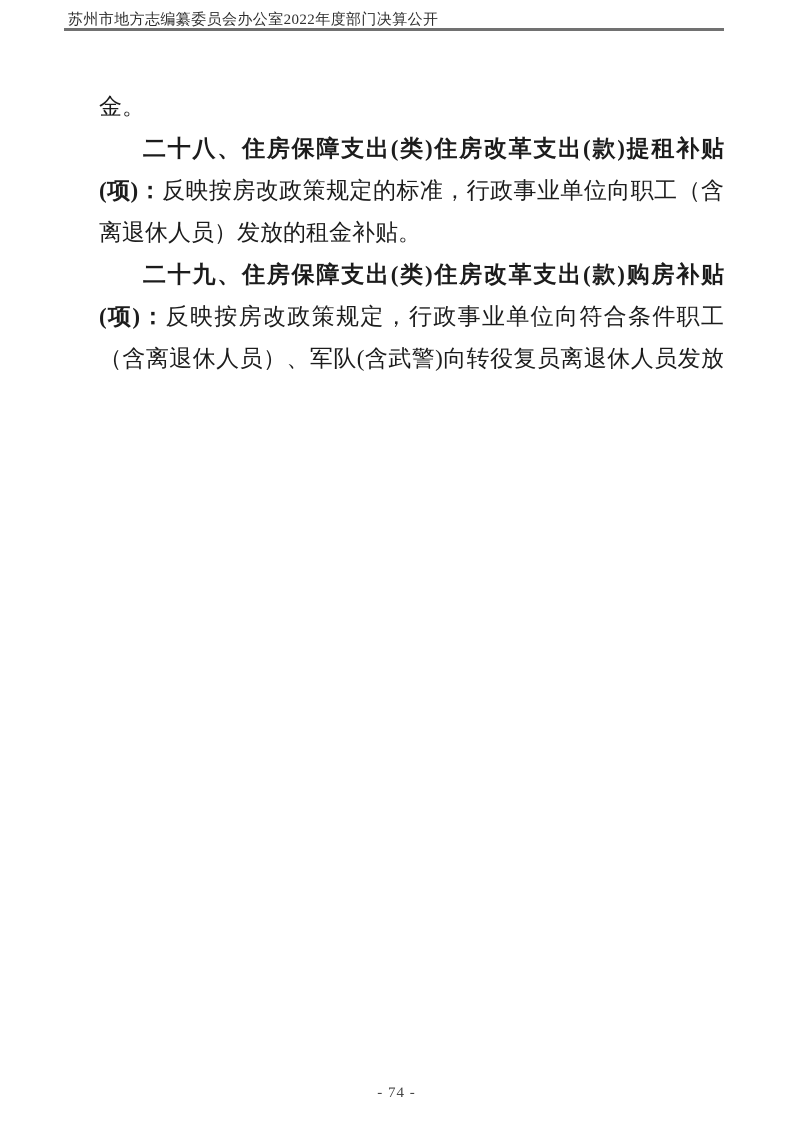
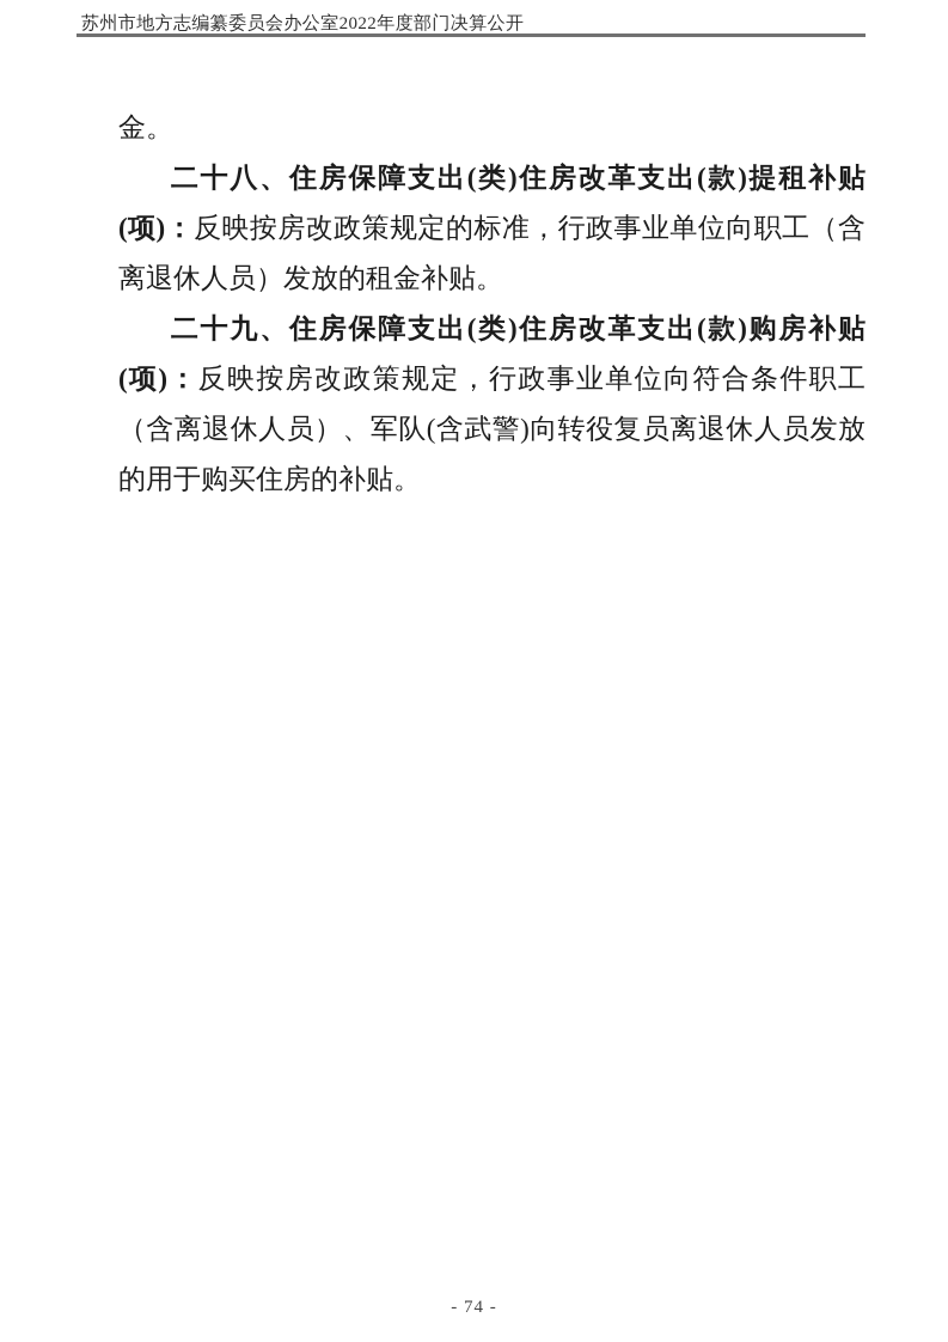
  苏州市地方志编纂委员会办公室2022年度部门决算公开
  金。
  二十八、住房保障支出(类)住房改革支出(款)提租补贴
  (项)：反映按房改政策规定的标准，行政事业单位向职工（含
  离退休人员）发放的租金补贴。
  二十九、住房保障支出(类)住房改革支出(款)购房补贴
  (项)：反映按房改政策规定，行政事业单位向符合条件职工
  （含离退休人员）、军队(含武警)向转役复员离退休人员发放
+ 的用于购买住房的补贴。
  - 74 -
